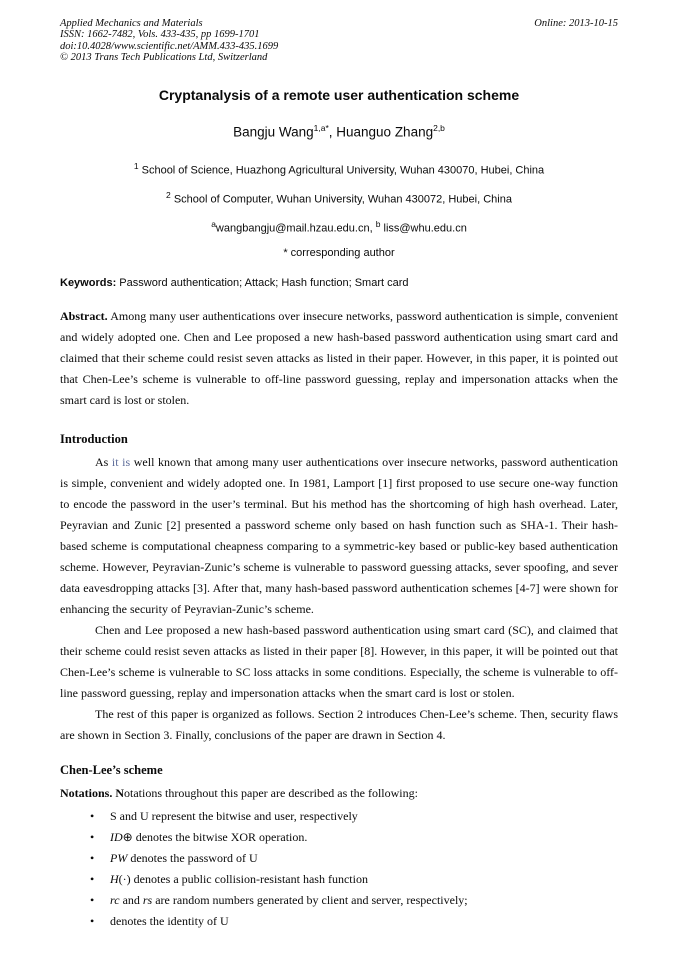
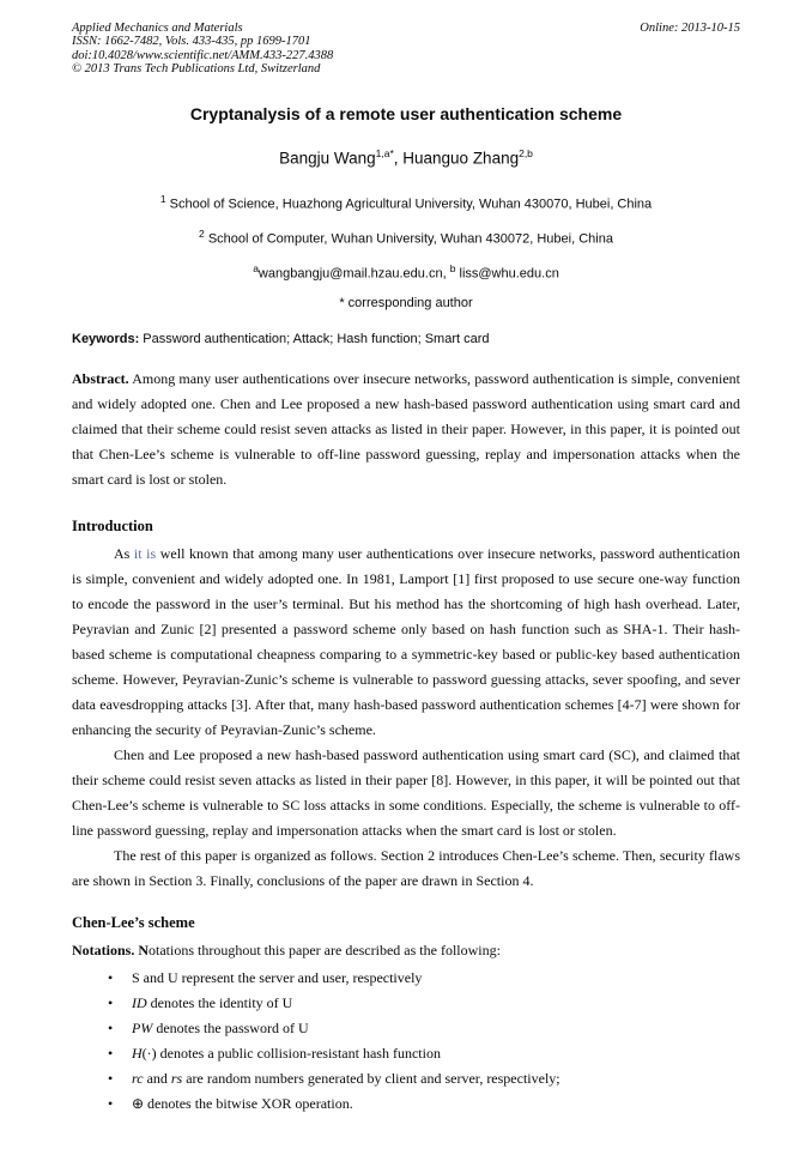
  Applied Mechanics and Materials
  ISSN: 1662-7482, Vols. 433-435, pp 1699-1701
- doi:10.4028/www.scientific.net/AMM.433-435.1699
+ doi:10.4028/www.scientific.net/AMM.433-227.4388
  © 2013 Trans Tech Publications Ltd, Switzerland
  Online: 2013-10-15
  Cryptanalysis of a remote user authentication scheme
  Bangju Wang1,a*, Huanguo Zhang2,b
  1 School of Science, Huazhong Agricultural University, Wuhan 430070, Hubei, China
  2 School of Computer, Wuhan University, Wuhan 430072, Hubei, China
  awangbangju@mail.hzau.edu.cn, b liss@whu.edu.cn
  * corresponding author
  Keywords: Password authentication; Attack; Hash function; Smart card
  Abstract. Among many user authentications over insecure networks, password authentication is simple, convenient and widely adopted one. Chen and Lee proposed a new hash-based password authentication using smart card and claimed that their scheme could resist seven attacks as listed in their paper. However, in this paper, it is pointed out that Chen-Lee’s scheme is vulnerable to off-line password guessing, replay and impersonation attacks when the smart card is lost or stolen.
  Introduction
  As it is well known that among many user authentications over insecure networks, password authentication is simple, convenient and widely adopted one. In 1981, Lamport [1] first proposed to use secure one-way function to encode the password in the user’s terminal. But his method has the shortcoming of high hash overhead. Later, Peyravian and Zunic [2] presented a password scheme only based on hash function such as SHA-1. Their hash-based scheme is computational cheapness comparing to a symmetric-key based or public-key based authentication scheme. However, Peyravian-Zunic’s scheme is vulnerable to password guessing attacks, sever spoofing, and sever data eavesdropping attacks [3]. After that, many hash-based password authentication schemes [4-7] were shown for enhancing the security of Peyravian-Zunic’s scheme.
  Chen and Lee proposed a new hash-based password authentication using smart card (SC), and claimed that their scheme could resist seven attacks as listed in their paper [8]. However, in this paper, it will be pointed out that Chen-Lee’s scheme is vulnerable to SC loss attacks in some conditions. Especially, the scheme is vulnerable to off-line password guessing, replay and impersonation attacks when the smart card is lost or stolen.
  The rest of this paper is organized as follows. Section 2 introduces Chen-Lee’s scheme. Then, security flaws are shown in Section 3. Finally, conclusions of the paper are drawn in Section 4.
  Chen-Lee’s scheme
  Notations. Notations throughout this paper are described as the following:
  •
- S and U represent the bitwise and user, respectively
+ S and U represent the server and user, respectively
  •
- ID⊕ denotes the bitwise XOR operation.
+ ID denotes the identity of U
  •
  PW denotes the password of U
  •
  H(·) denotes a public collision-resistant hash function
  •
  rc and rs are random numbers generated by client and server, respectively;
  •
- denotes the identity of U
+ ⊕ denotes the bitwise XOR operation.
